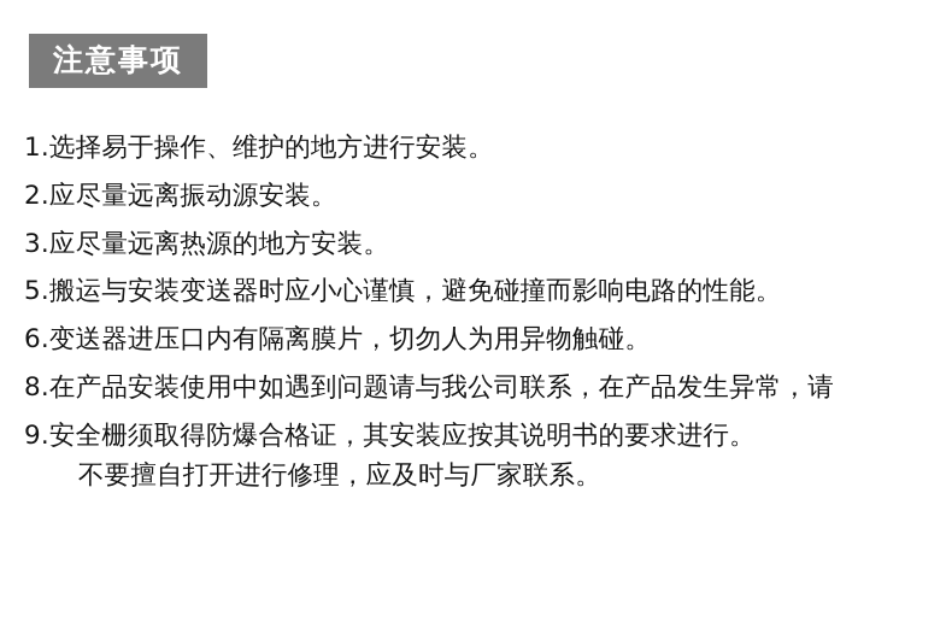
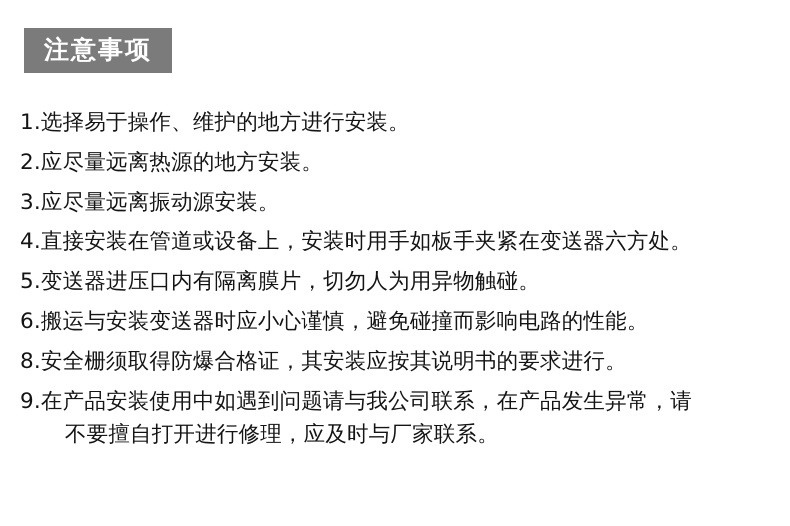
  注意事项
  1.
  选择易于操作、维护的地方进行安装。
  2.
- 应尽量远离振动源安装。
+ 应尽量远离热源的地方安装。
  3.
- 应尽量远离热源的地方安装。
+ 应尽量远离振动源安装。
+ 4.
+ 直接安装在管道或设备上，安装时用手如板手夹紧在变送器六方处。
  5.
- 搬运与安装变送器时应小心谨慎，避免碰撞而影响电路的性能。
+ 变送器进压口内有隔离膜片，切勿人为用异物触碰。
  6.
- 变送器进压口内有隔离膜片，切勿人为用异物触碰。
+ 搬运与安装变送器时应小心谨慎，避免碰撞而影响电路的性能。
  8.
- 在产品安装使用中如遇到问题请与我公司联系，在产品发生异常，请
+ 安全栅须取得防爆合格证，其安装应按其说明书的要求进行。
  9.
- 安全栅须取得防爆合格证，其安装应按其说明书的要求进行。
+ 在产品安装使用中如遇到问题请与我公司联系，在产品发生异常，请
  不要擅自打开进行修理，应及时与厂家联系。
